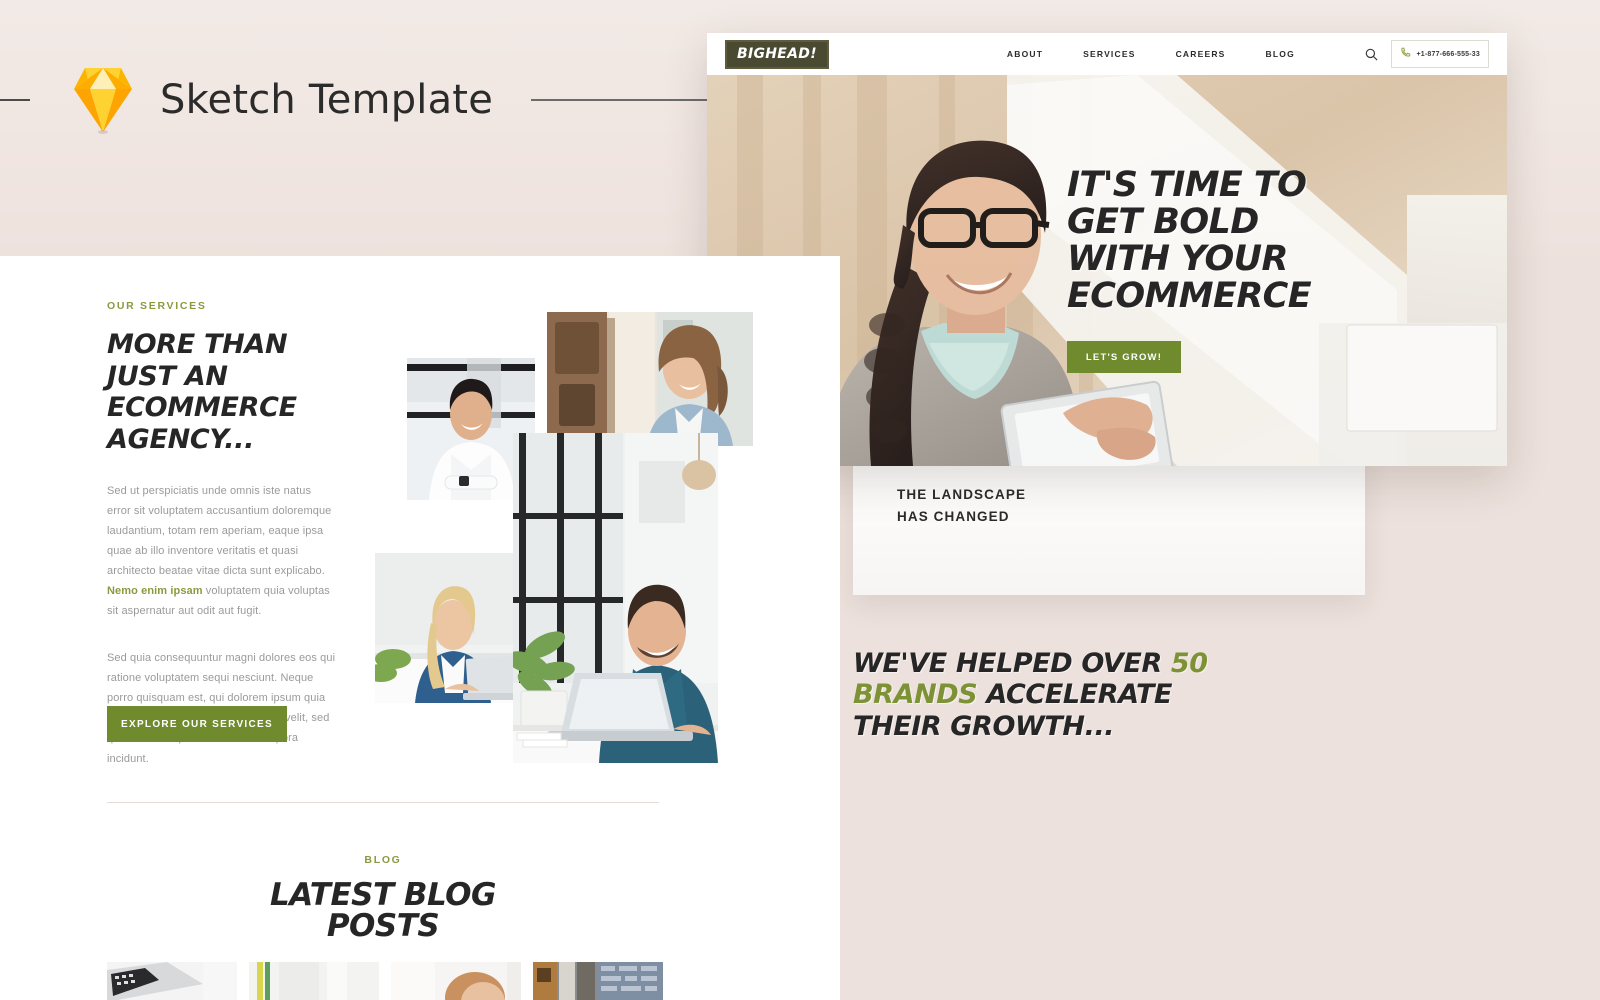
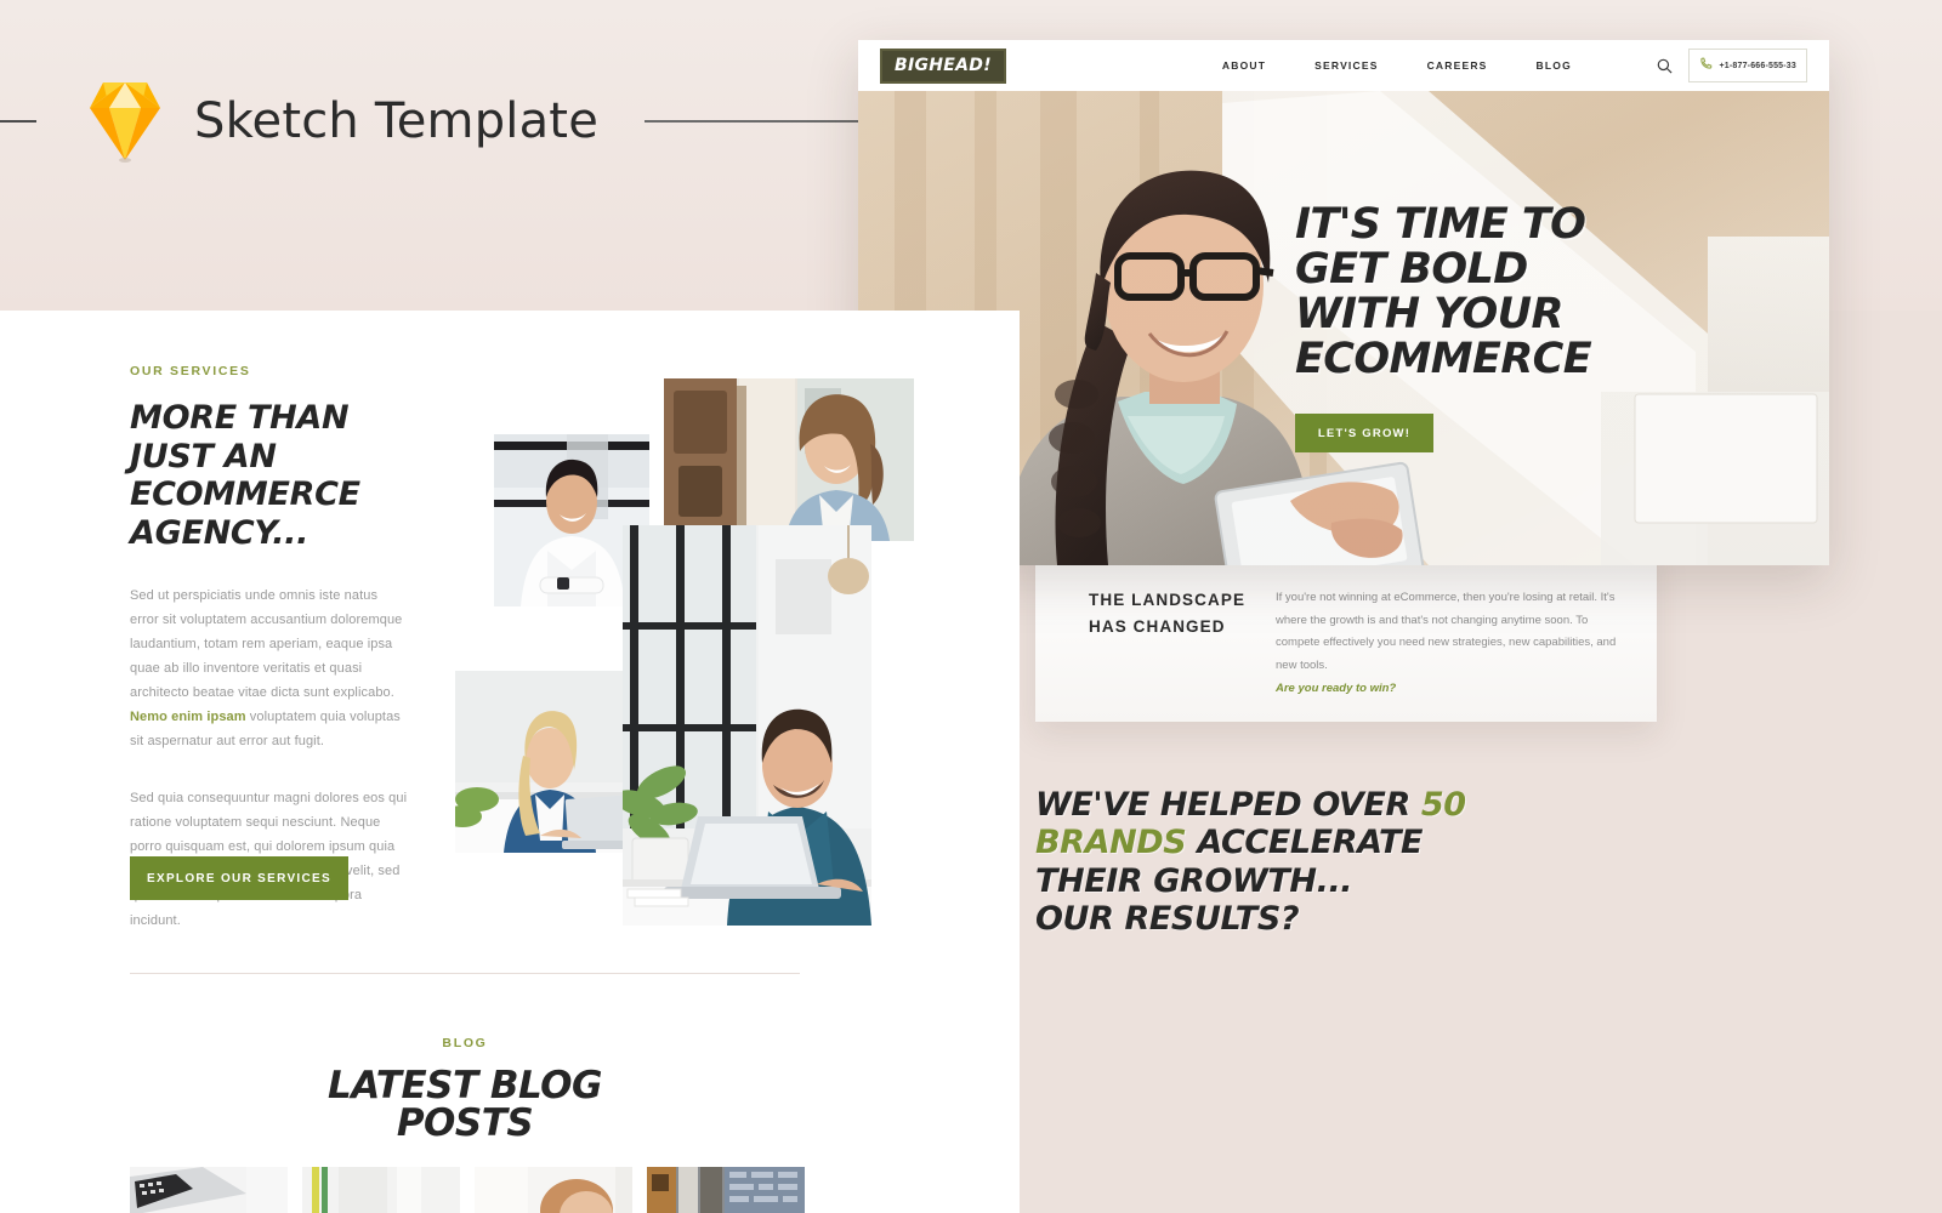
  Sketch Template
  THE LANDSCAPE HAS CHANGED
+ If you're not winning at eCommerce, then you're losing at retail. It's where the growth is and that's not changing anytime soon. To compete effectively you need new strategies, new capabilities, and new tools.
+ Are you ready to win?
  WE'VE HELPED OVER 50
  BRANDS ACCELERATE
  THEIR GROWTH...
+ OUR RESULTS?
  BIGHEAD!
  ABOUT
  SERVICES
  CAREERS
  BLOG
  IT'S TIME TO
  GET BOLD
  WITH YOUR
  ECOMMERCE
  LET'S GROW!
  OUR SERVICES
  MORE THAN JUST AN ECOMMERCE AGENCY...
- Sed ut perspiciatis unde omnis iste natus error sit voluptatem accusantium doloremque laudantium, totam rem aperiam, eaque ipsa quae ab illo inventore veritatis et quasi architecto beatae vitae dicta sunt explicabo. Nemo enim ipsam voluptatem quia voluptas sit aspernatur aut odit aut fugit.
+ Sed ut perspiciatis unde omnis iste natus error sit voluptatem accusantium doloremque laudantium, totam rem aperiam, eaque ipsa quae ab illo inventore veritatis et quasi architecto beatae vitae dicta sunt explicabo. Nemo enim ipsam voluptatem quia voluptas sit aspernatur aut error aut fugit.
  EXPLORE OUR SERVICES
  BLOG
  LATEST BLOG
  POSTS
